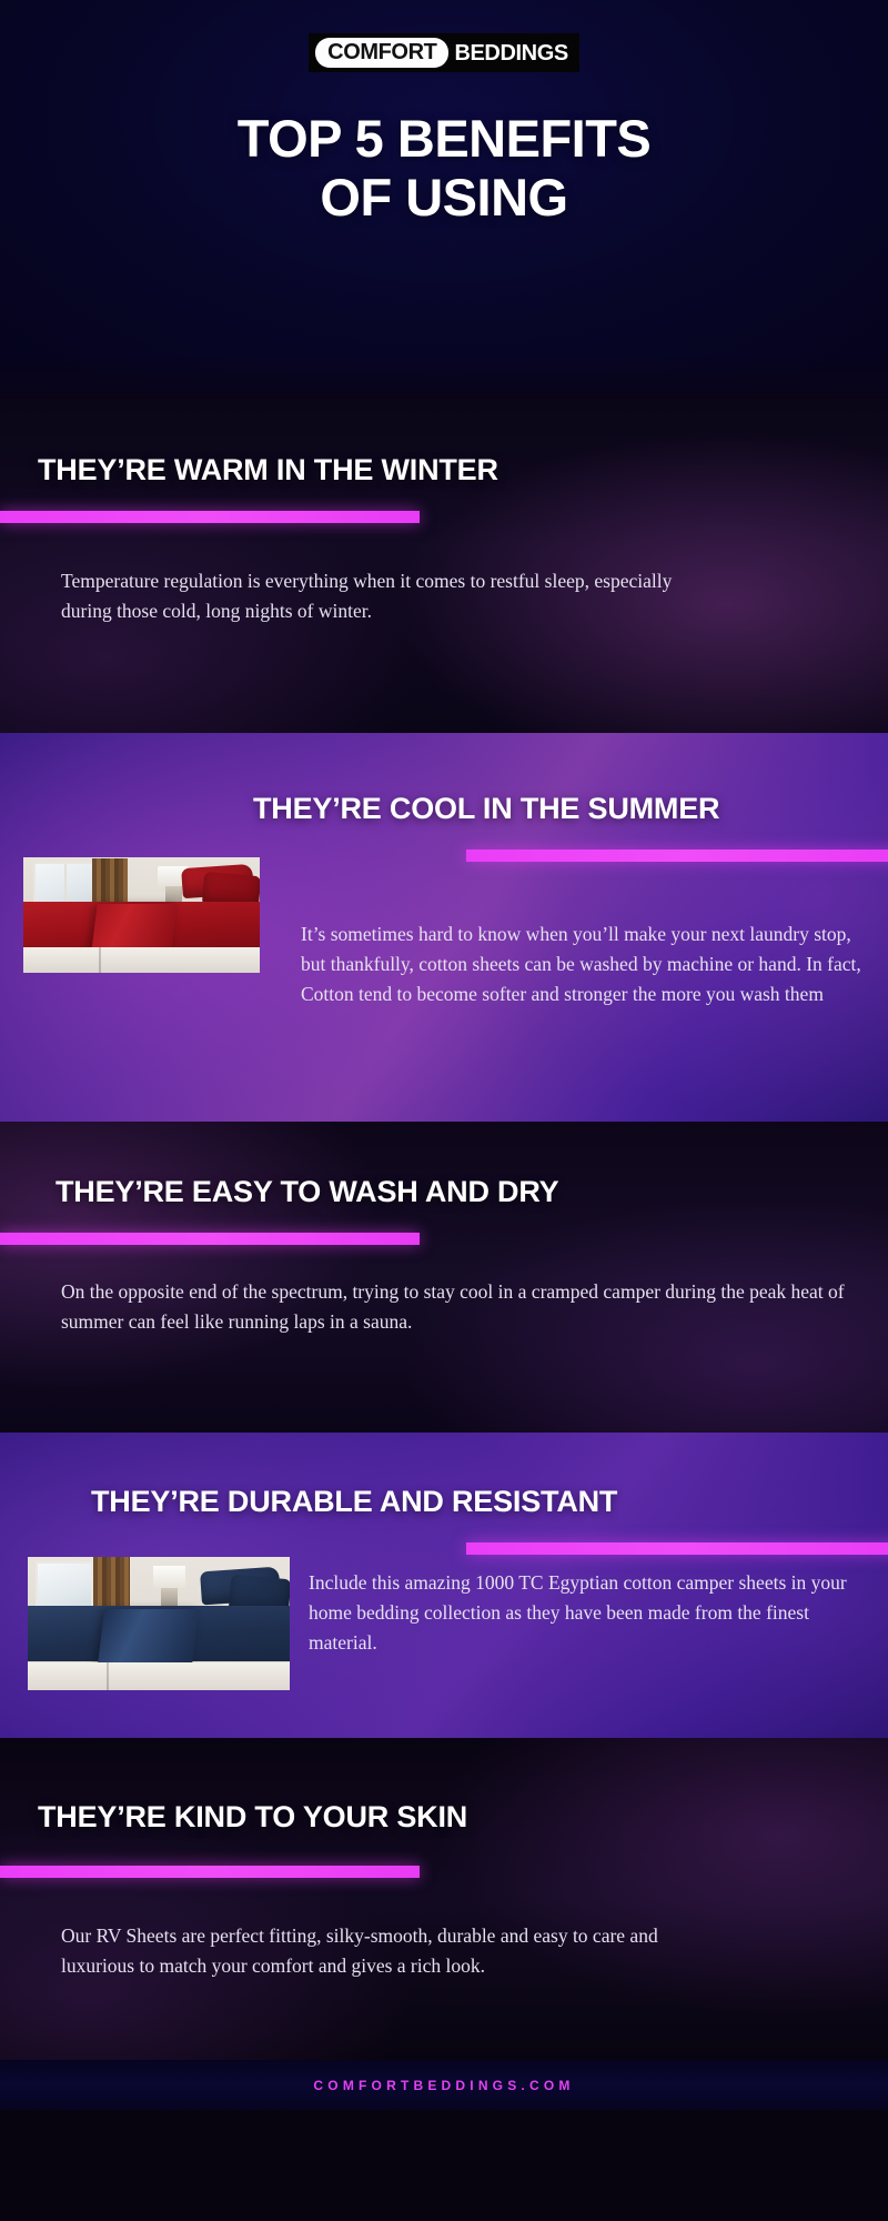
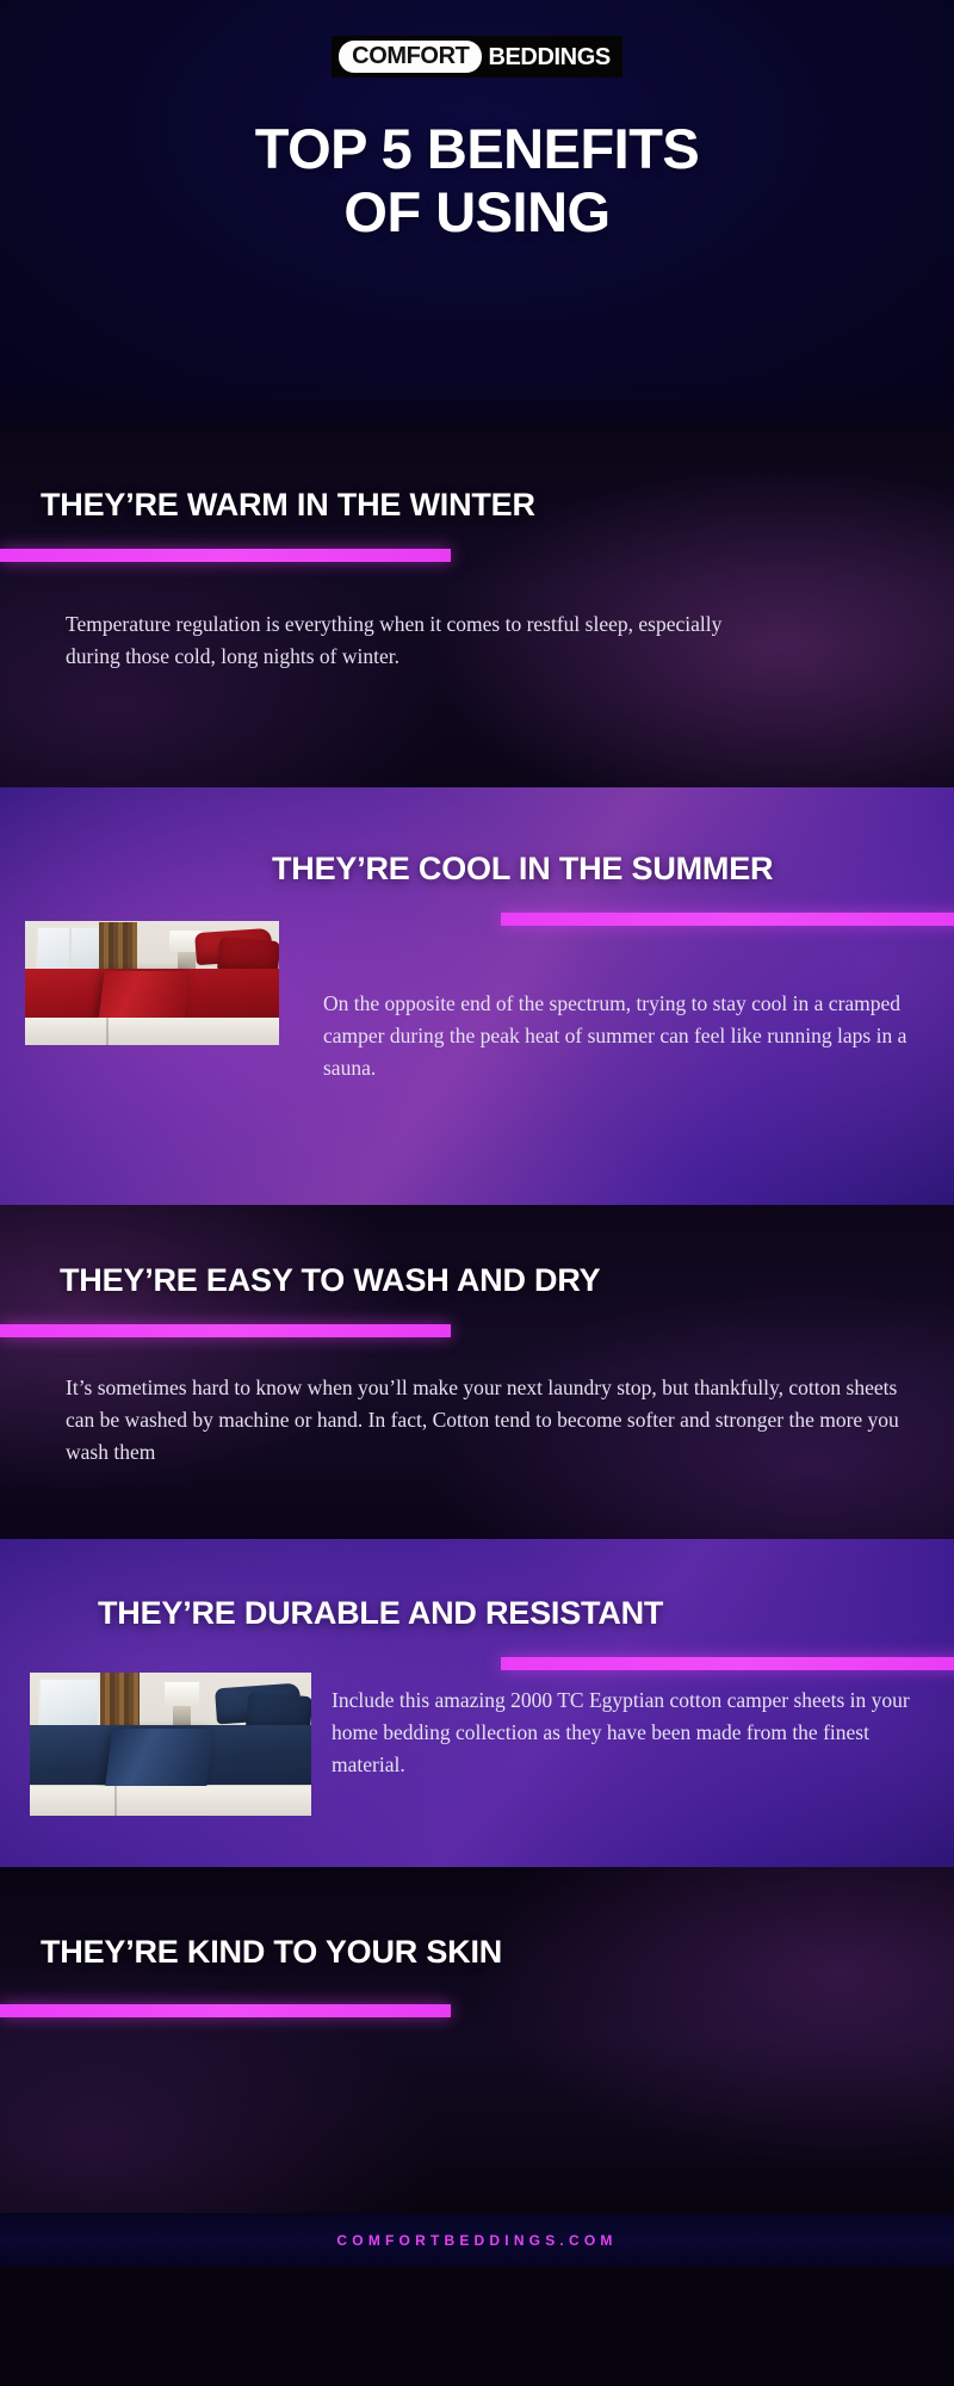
  COMFORT
  BEDDINGS
  TOP 5 BENEFITS
  OF USING
  THEY’RE WARM IN THE WINTER
  Temperature regulation is everything when it comes to restful sleep, especially during those cold, long nights of winter.
  THEY’RE COOL IN THE SUMMER
- It’s sometimes hard to know when you’ll make your next laundry stop, but thankfully, cotton sheets can be washed by machine or hand. In fact, Cotton tend to become softer and stronger the more you wash them
+ On the opposite end of the spectrum, trying to stay cool in a cramped camper during the peak heat of summer can feel like running laps in a sauna.
  THEY’RE EASY TO WASH AND DRY
- On the opposite end of the spectrum, trying to stay cool in a cramped camper during the peak heat of summer can feel like running laps in a sauna.
+ It’s sometimes hard to know when you’ll make your next laundry stop, but thankfully, cotton sheets can be washed by machine or hand. In fact, Cotton tend to become softer and stronger the more you wash them
  THEY’RE DURABLE AND RESISTANT
- Include this amazing 1000 TC Egyptian cotton camper sheets in your home bedding collection as they have been made from the finest material.
+ Include this amazing 2000 TC Egyptian cotton camper sheets in your home bedding collection as they have been made from the finest material.
  THEY’RE KIND TO YOUR SKIN
- Our RV Sheets are perfect fitting, silky-smooth, durable and easy to care and luxurious to match your comfort and gives a rich look.
  COMFORTBEDDINGS.COM
